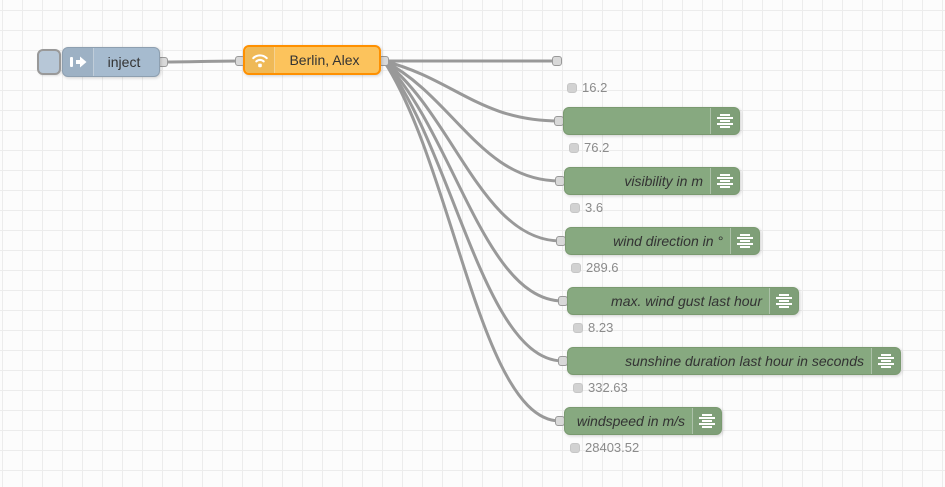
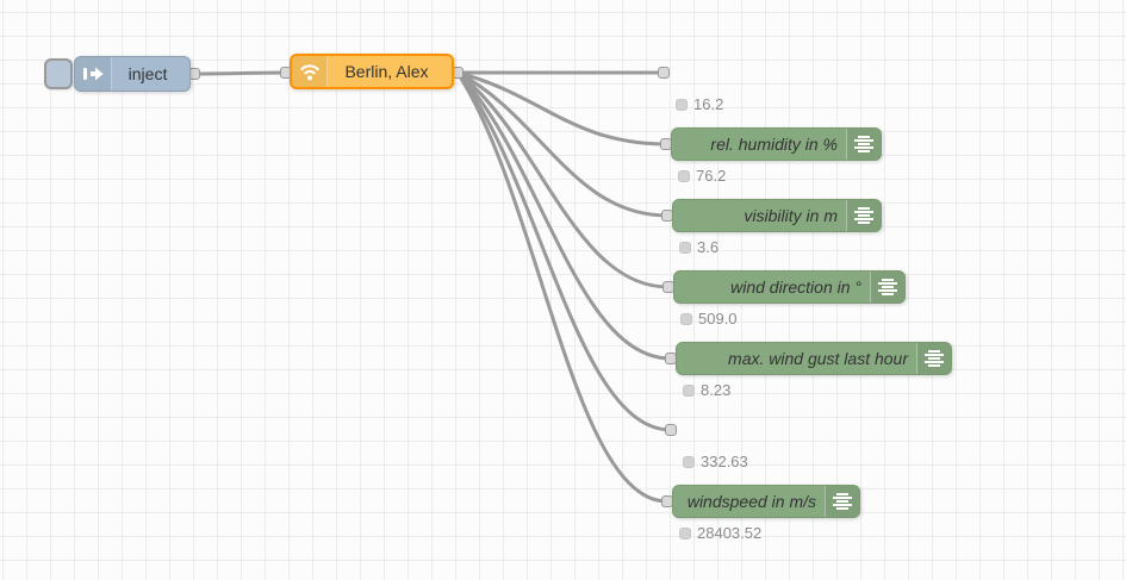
  inject
  Berlin, Alex
  16.2
+ rel. humidity in %
  76.2
  visibility in m
  3.6
  wind direction in °
- 289.6
+ 509.0
  max. wind gust last hour
  8.23
- sunshine duration last hour in seconds
  332.63
  windspeed in m/s
  28403.52
